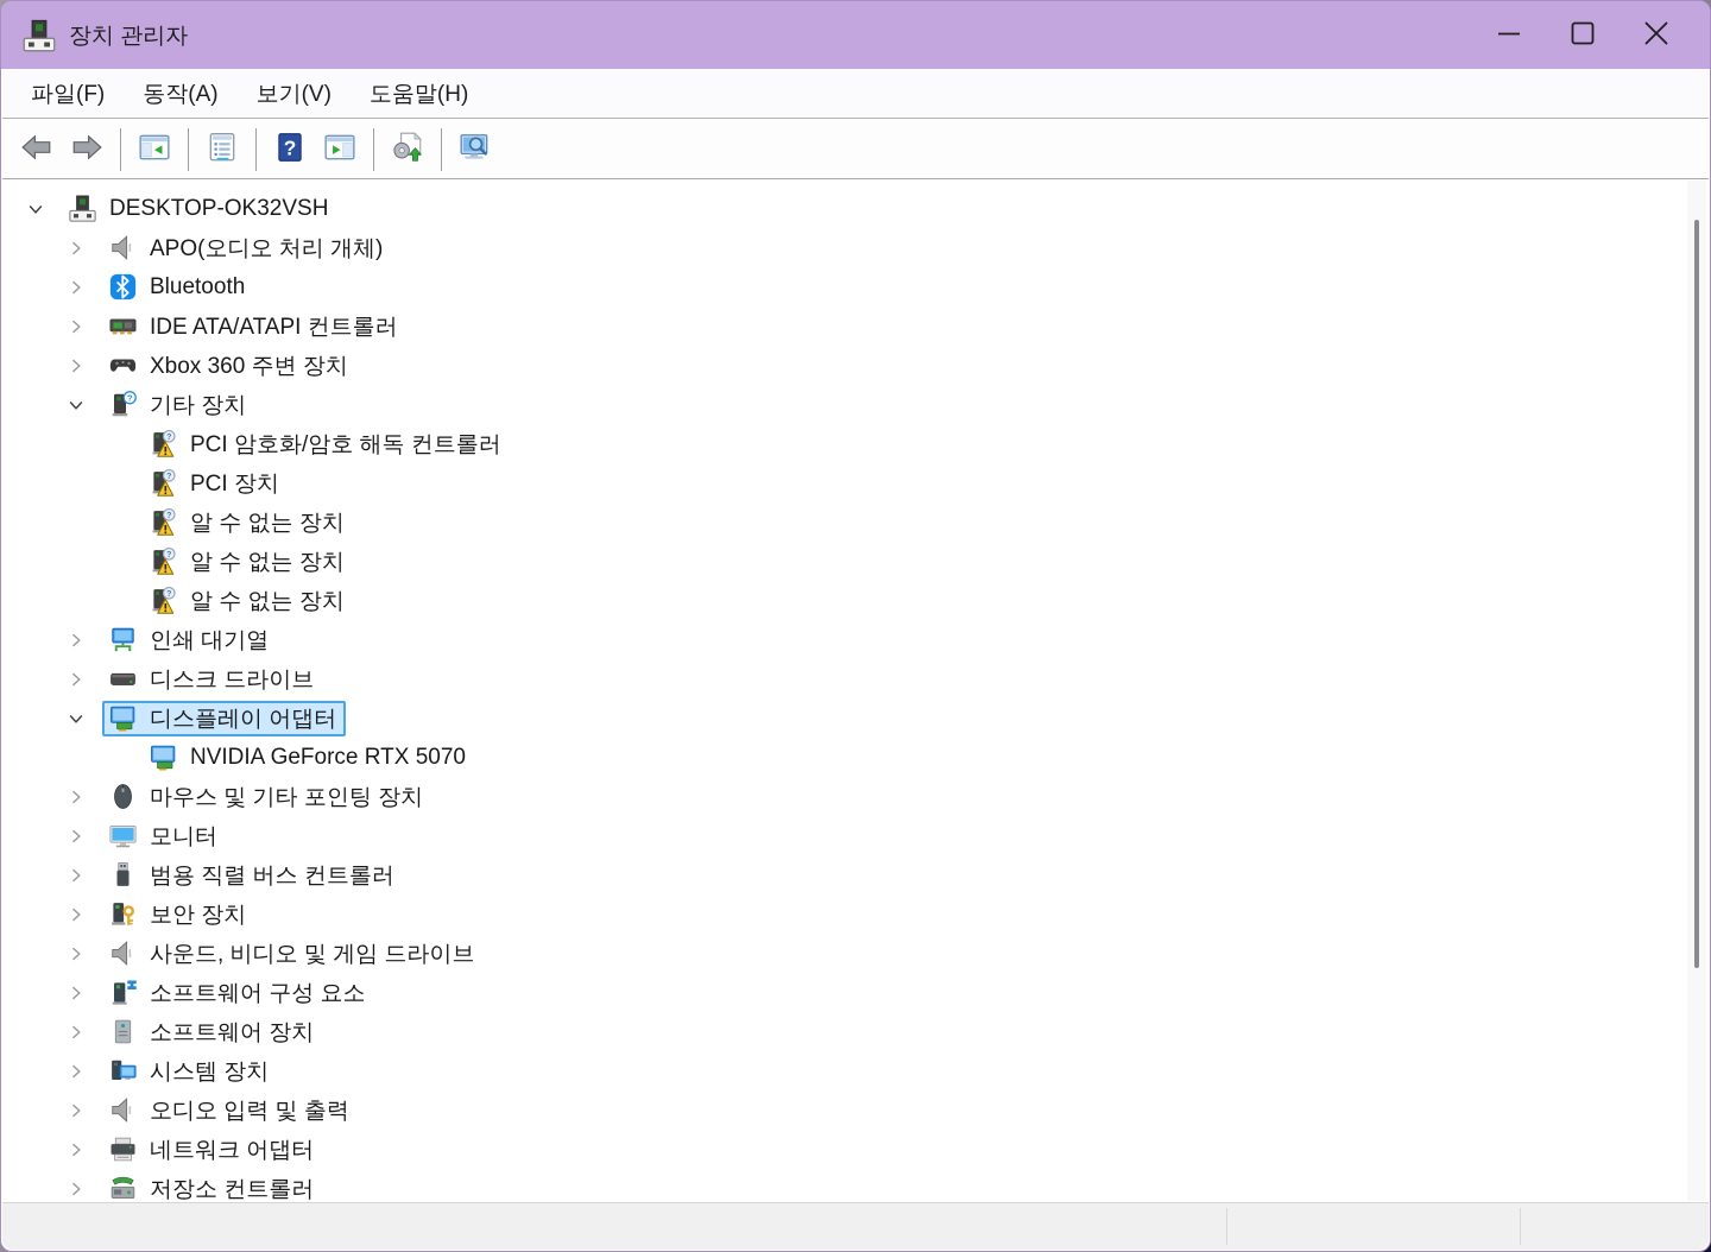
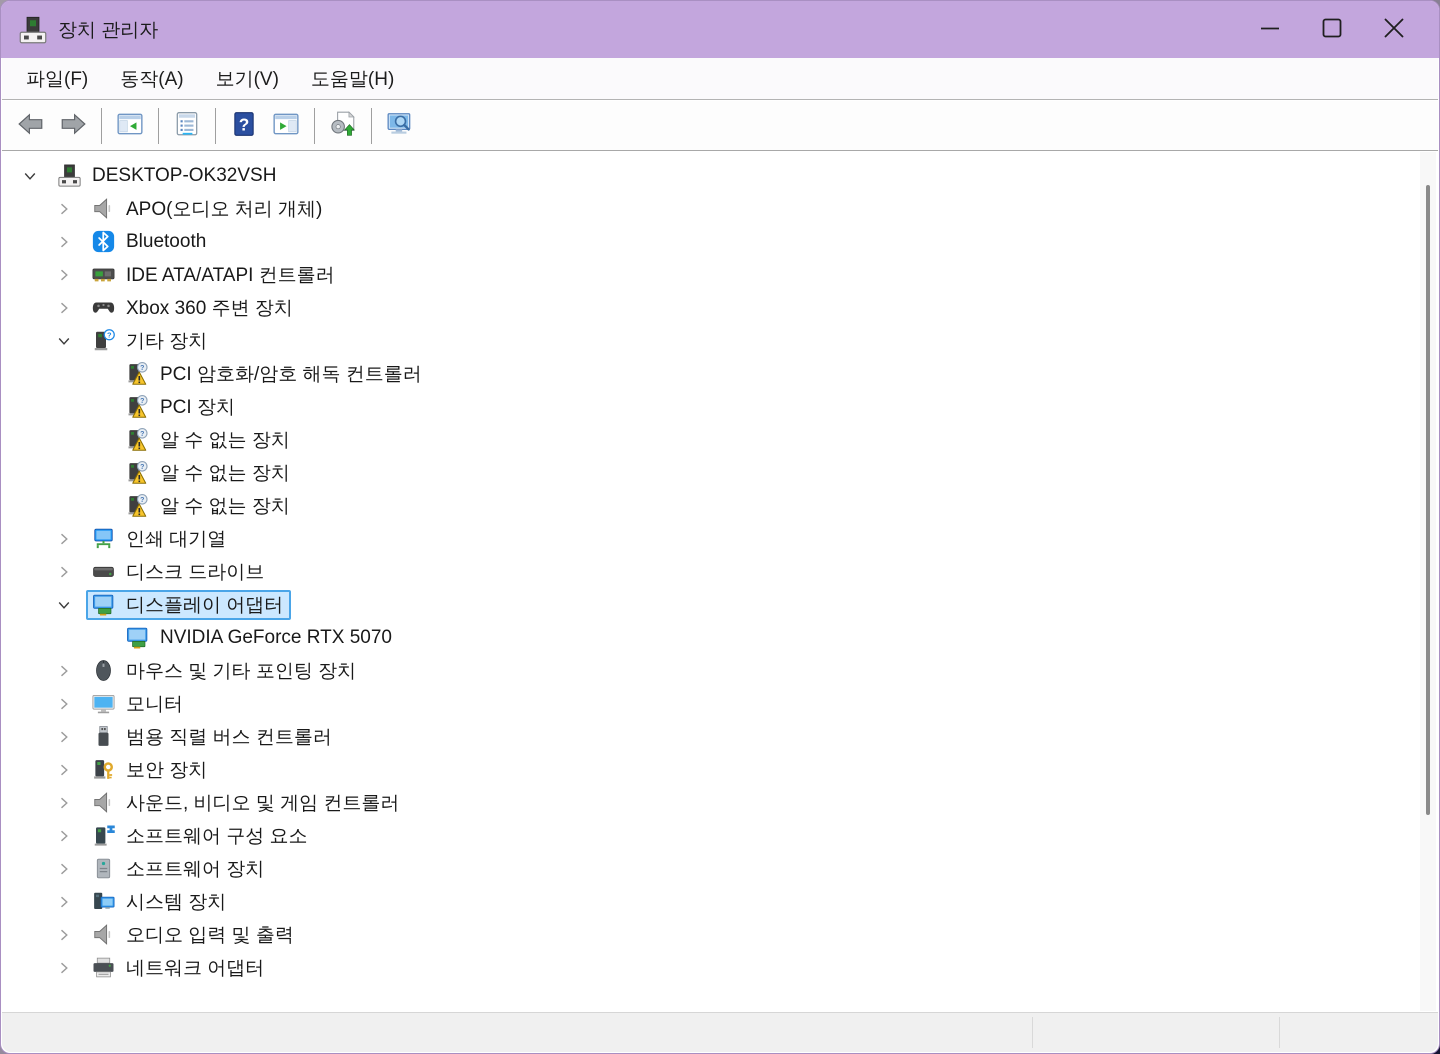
  장치 관리자
  파일(F)
  동작(A)
  보기(V)
  도움말(H)
  ?
  DESKTOP-OK32VSH
  APO(오디오 처리 개체)
  Bluetooth
  IDE ATA/ATAPI 컨트롤러
  Xbox 360 주변 장치
  ?
  기타 장치
  PCI 암호화/암호 해독 컨트롤러
  PCI 장치
  알 수 없는 장치
  알 수 없는 장치
  알 수 없는 장치
  인쇄 대기열
  디스크 드라이브
  디스플레이 어댑터
  NVIDIA GeForce RTX 5070
  마우스 및 기타 포인팅 장치
  모니터
  범용 직렬 버스 컨트롤러
  보안 장치
- 사운드, 비디오 및 게임 드라이브
+ 사운드, 비디오 및 게임 컨트롤러
  소프트웨어 구성 요소
  소프트웨어 장치
  시스템 장치
  오디오 입력 및 출력
  네트워크 어댑터
- 저장소 컨트롤러
